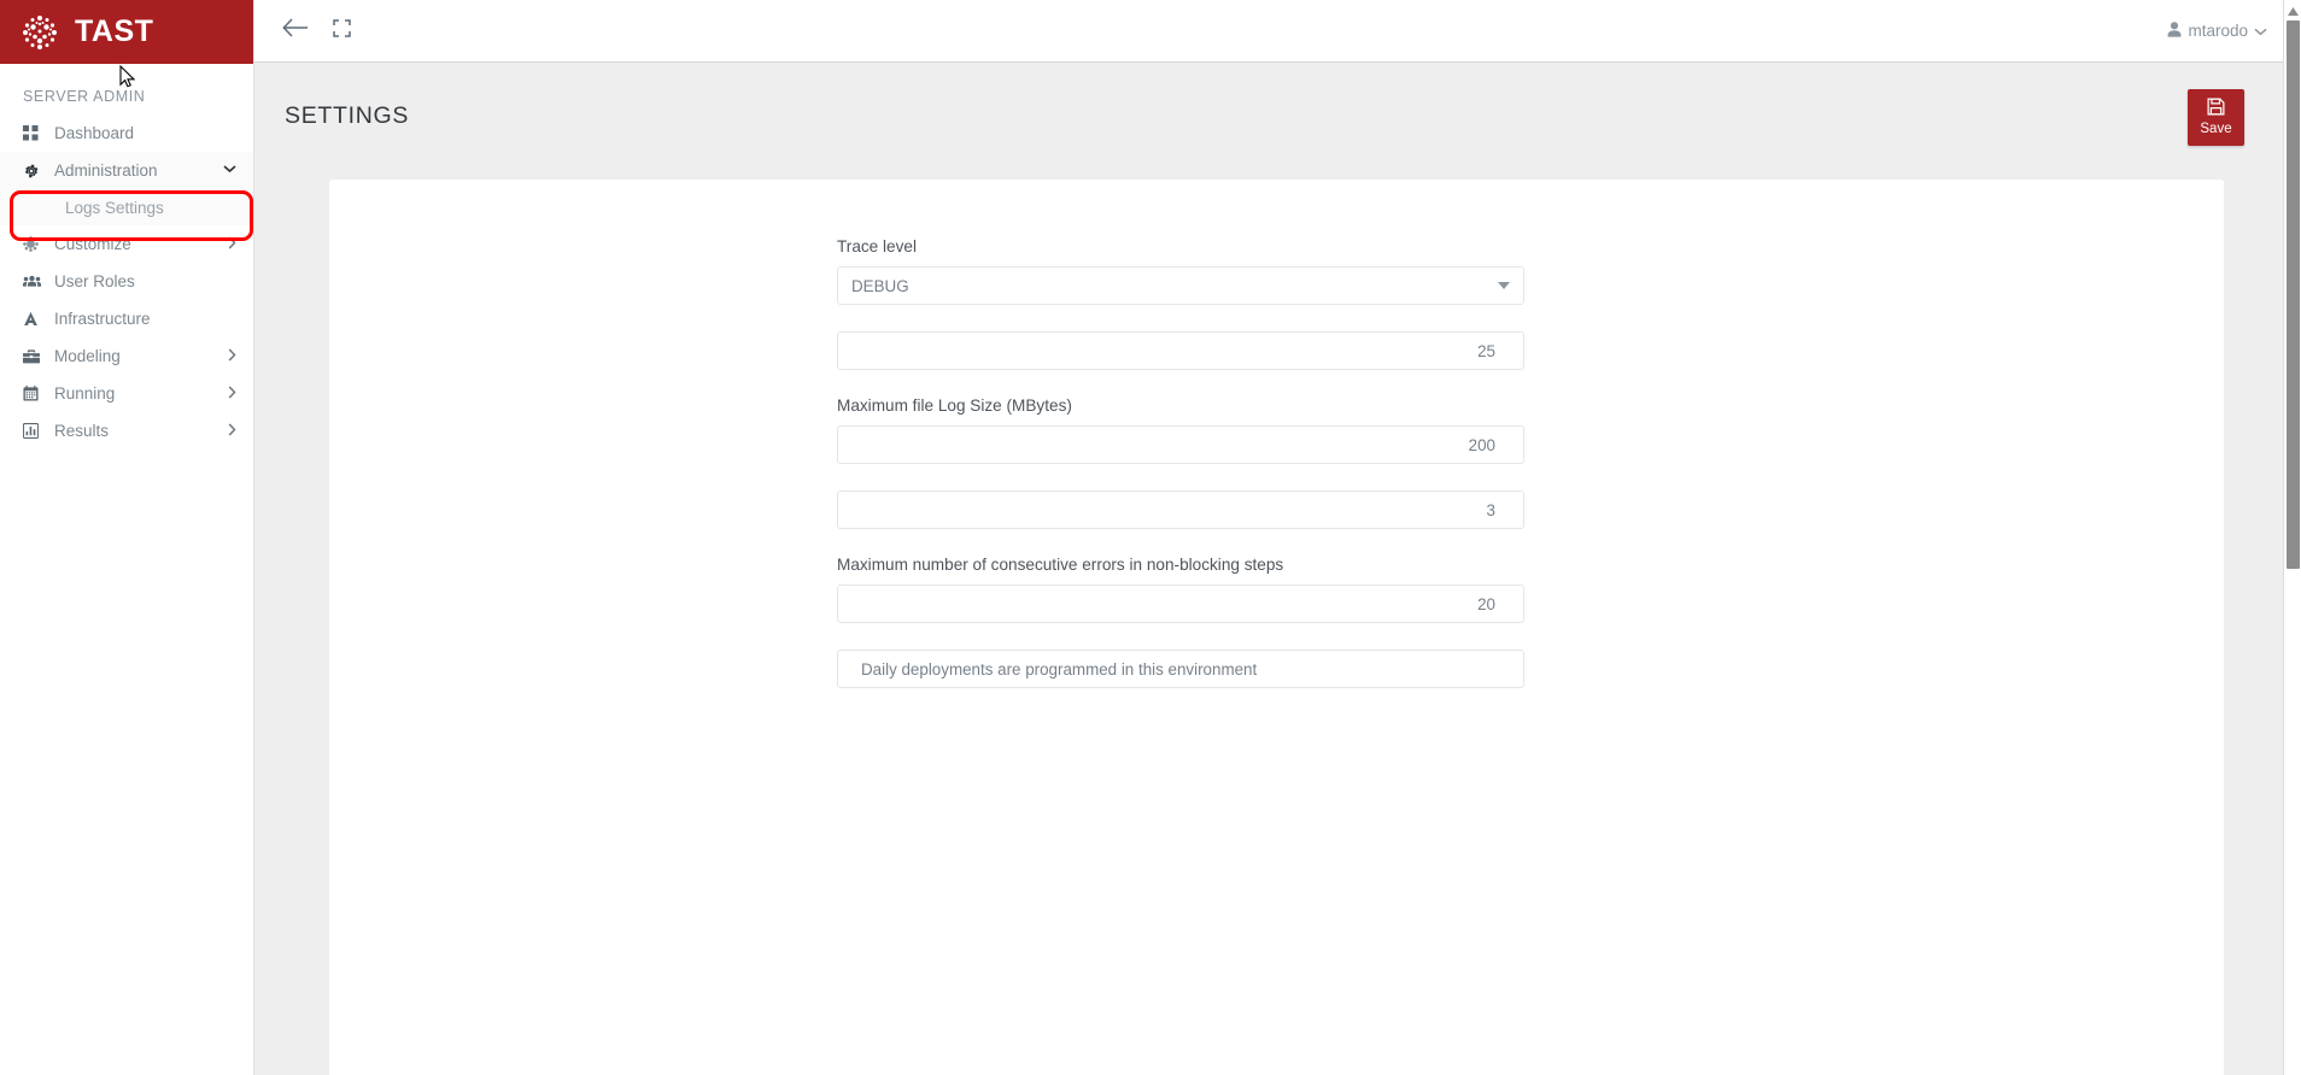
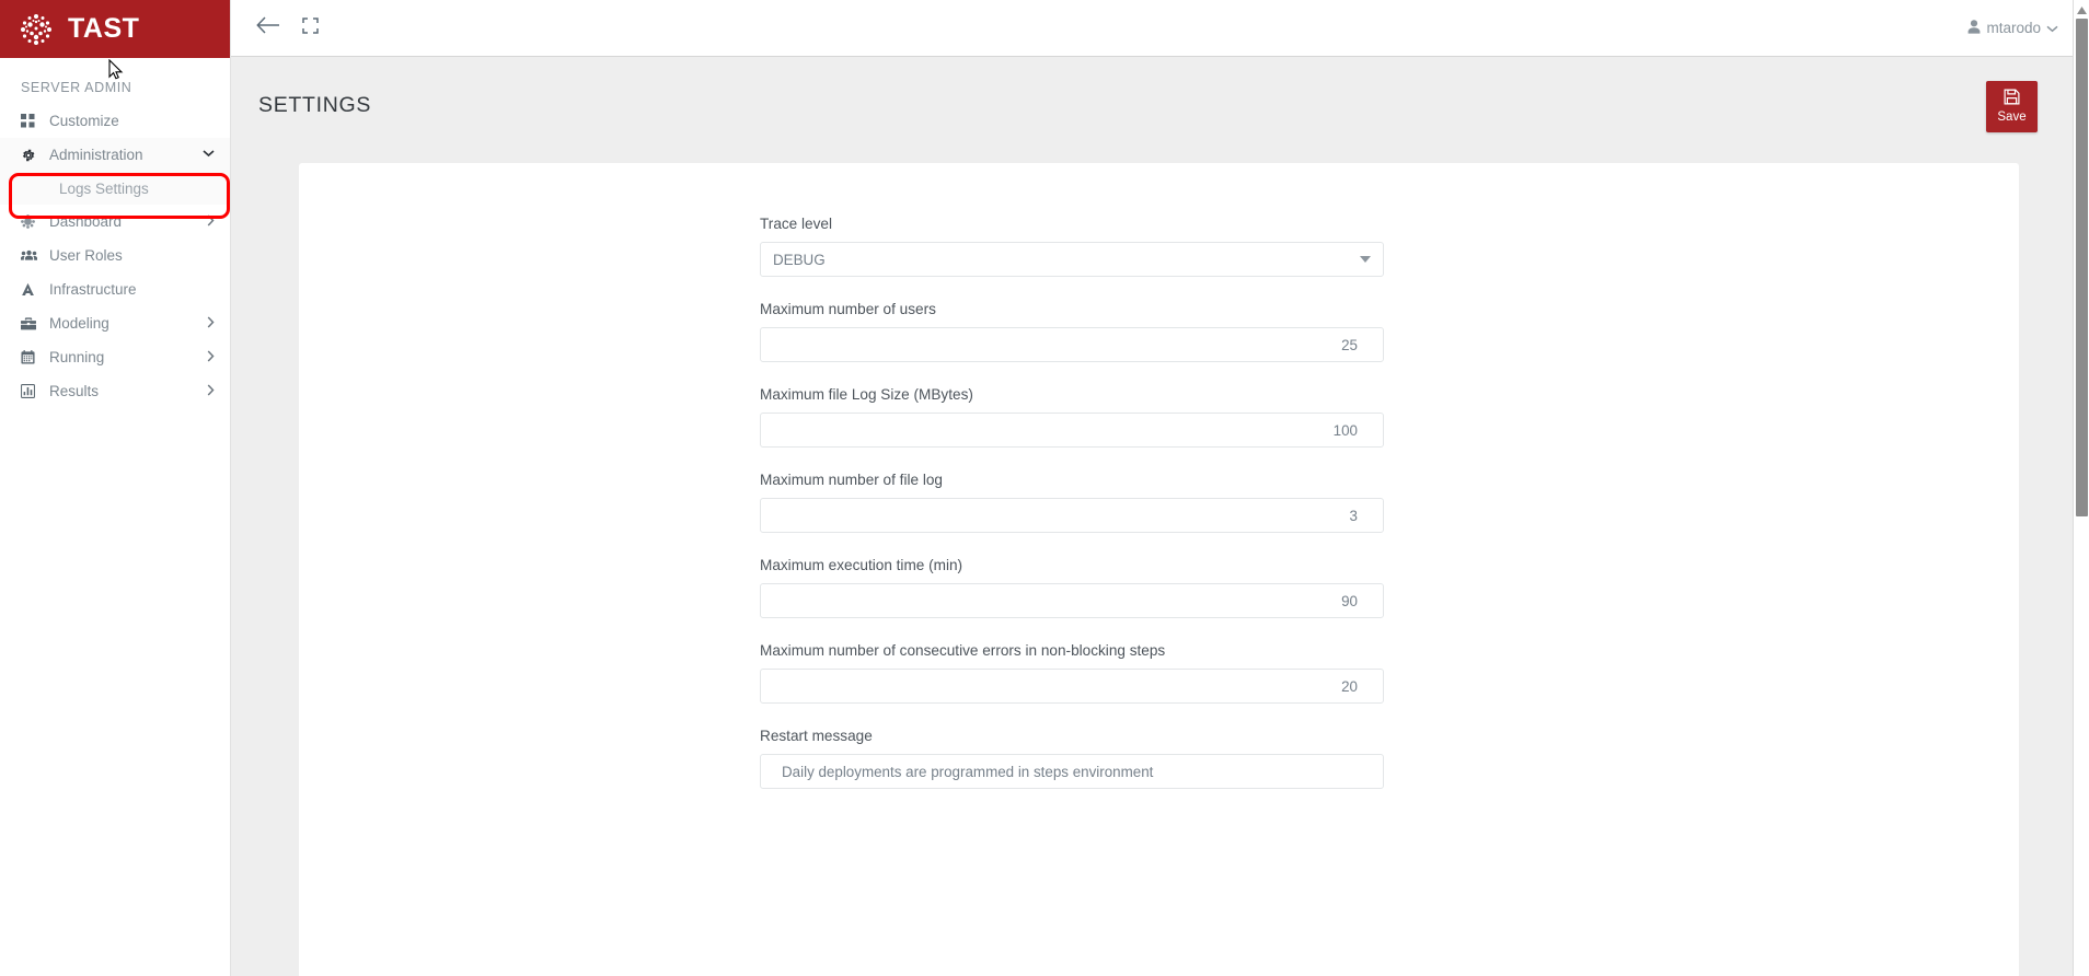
  TAST
  SERVER ADMIN
- Dashboard
+ Customize
  Administration
  Logs Settings
- Customize
+ Dashboard
  User Roles
  Infrastructure
  Modeling
  Running
  Results
  mtarodo
  SETTINGS
  Save
  Trace level
  DEBUG
+ Maximum number of users
  25
  Maximum file Log Size (MBytes)
- 200
+ 100
+ Maximum number of file log
  3
+ Maximum execution time (min)
+ 90
  Maximum number of consecutive errors in non-blocking steps
  20
+ Restart message
- Daily deployments are programmed in this environment
+ Daily deployments are programmed in steps environment
